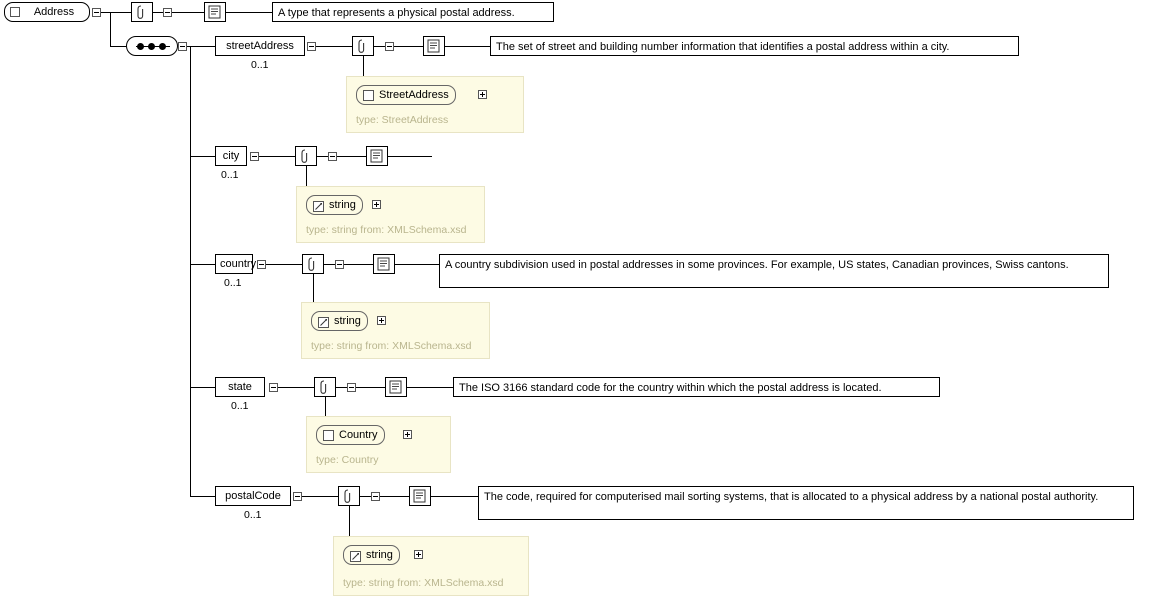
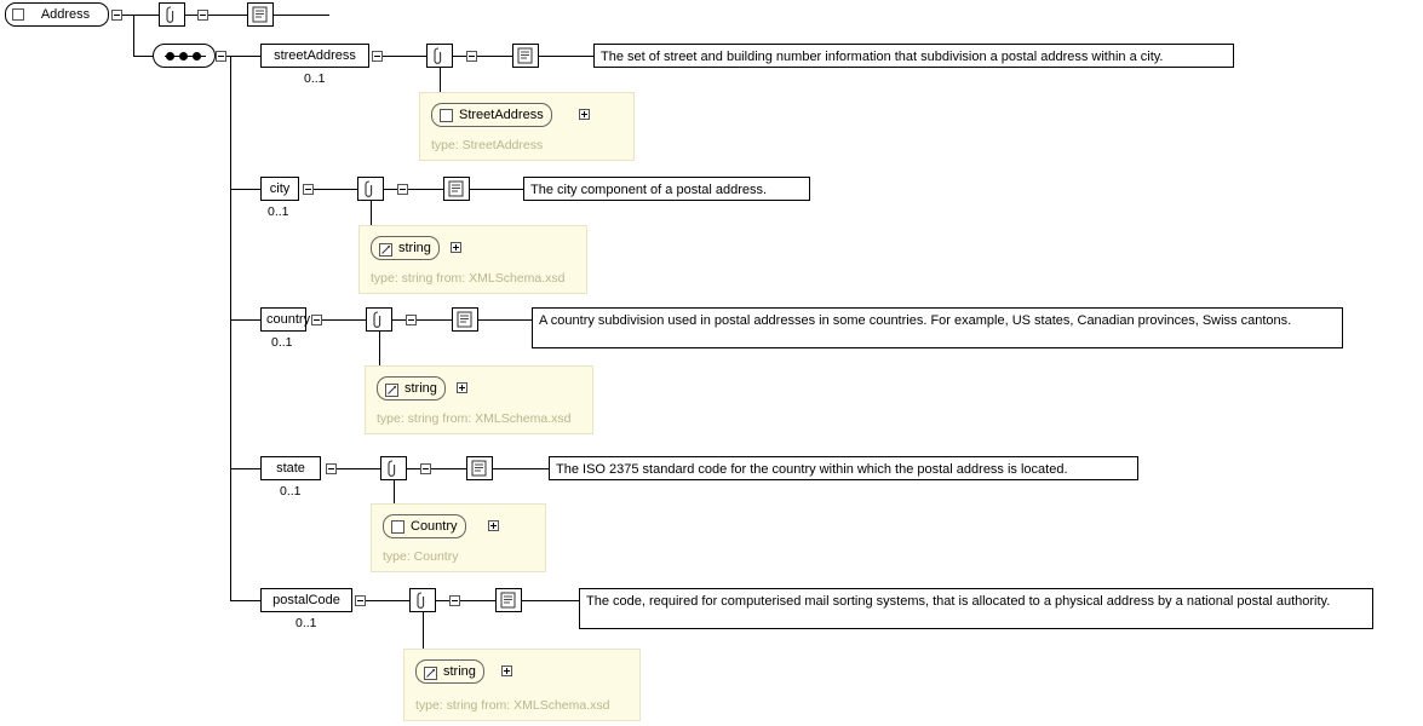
  Address
- A type that represents a physical postal address.
  streetAddress
  0..1
- The set of street and building number information that identifies a postal address within a city.
+ The set of street and building number information that subdivision a postal address within a city.
  StreetAddress
  type: StreetAddress
  city
  0..1
+ The city component of a postal address.
  string
  type: string from: XMLSchema.xsd
  country
  0..1
- A country subdivision used in postal addresses in some provinces. For example, US states, Canadian provinces, Swiss cantons.
+ A country subdivision used in postal addresses in some countries. For example, US states, Canadian provinces, Swiss cantons.
  string
  type: string from: XMLSchema.xsd
  state
  0..1
- The ISO 3166 standard code for the country within which the postal address is located.
+ The ISO 2375 standard code for the country within which the postal address is located.
  Country
  type: Country
  postalCode
  0..1
  The code, required for computerised mail sorting systems, that is allocated to a physical address by a national postal authority.
  string
  type: string from: XMLSchema.xsd
